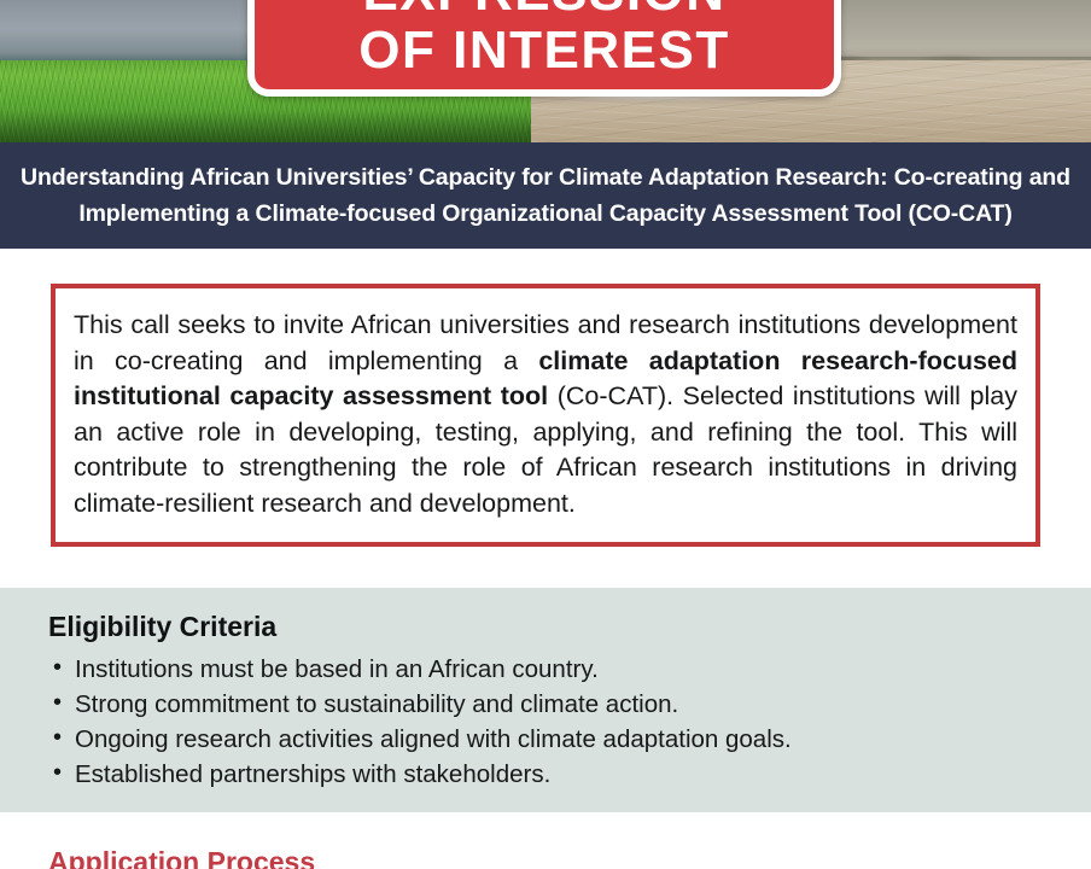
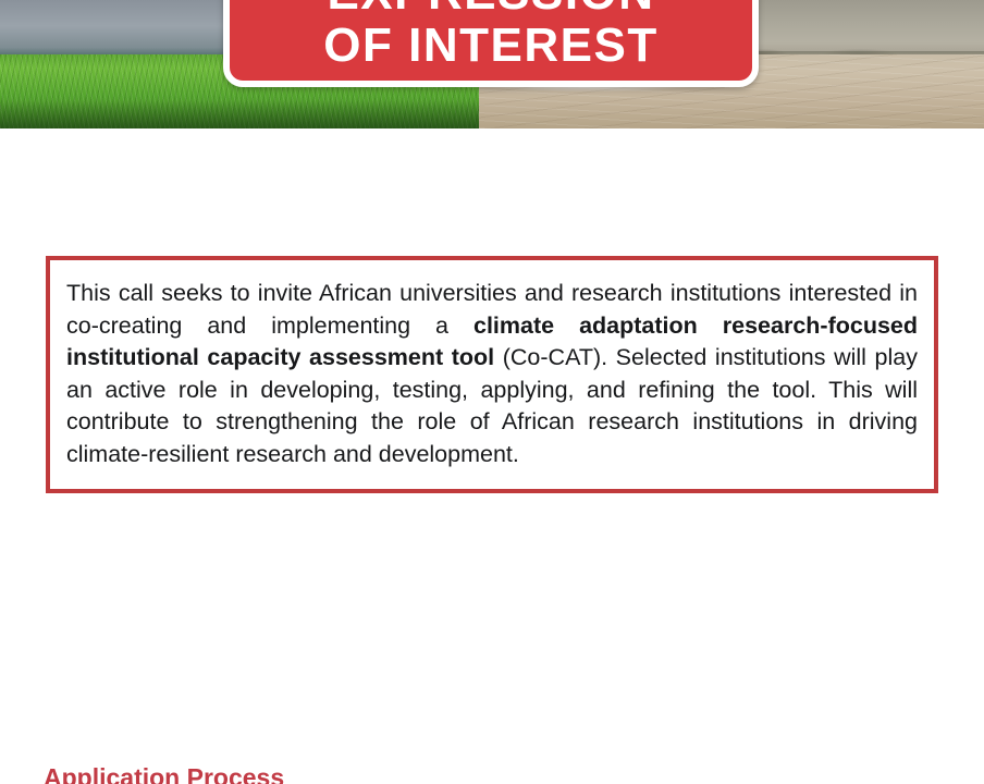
  OF INTEREST
- Understanding African Universities’ Capacity for Climate Adaptation Research: Co-creating and Implementing a Climate-focused Organizational Capacity Assessment Tool (CO-CAT)
- This call seeks to invite African universities and research institutions development in co-creating and implementing a climate adaptation research-focused institutional capacity assessment tool (Co-CAT). Selected institutions will play an active role in developing, testing, applying, and refining the tool. This will contribute to strengthening the role of African research institutions in driving climate-resilient research and development.
+ This call seeks to invite African universities and research institutions interested in co-creating and implementing a climate adaptation research-focused institutional capacity assessment tool (Co-CAT). Selected institutions will play an active role in developing, testing, applying, and refining the tool. This will contribute to strengthening the role of African research institutions in driving climate-resilient research and development.
- Eligibility Criteria
- Institutions must be based in an African country.
- Strong commitment to sustainability and climate action.
- Ongoing research activities aligned with climate adaptation goals.
- Established partnerships with stakeholders.
  Application Process
